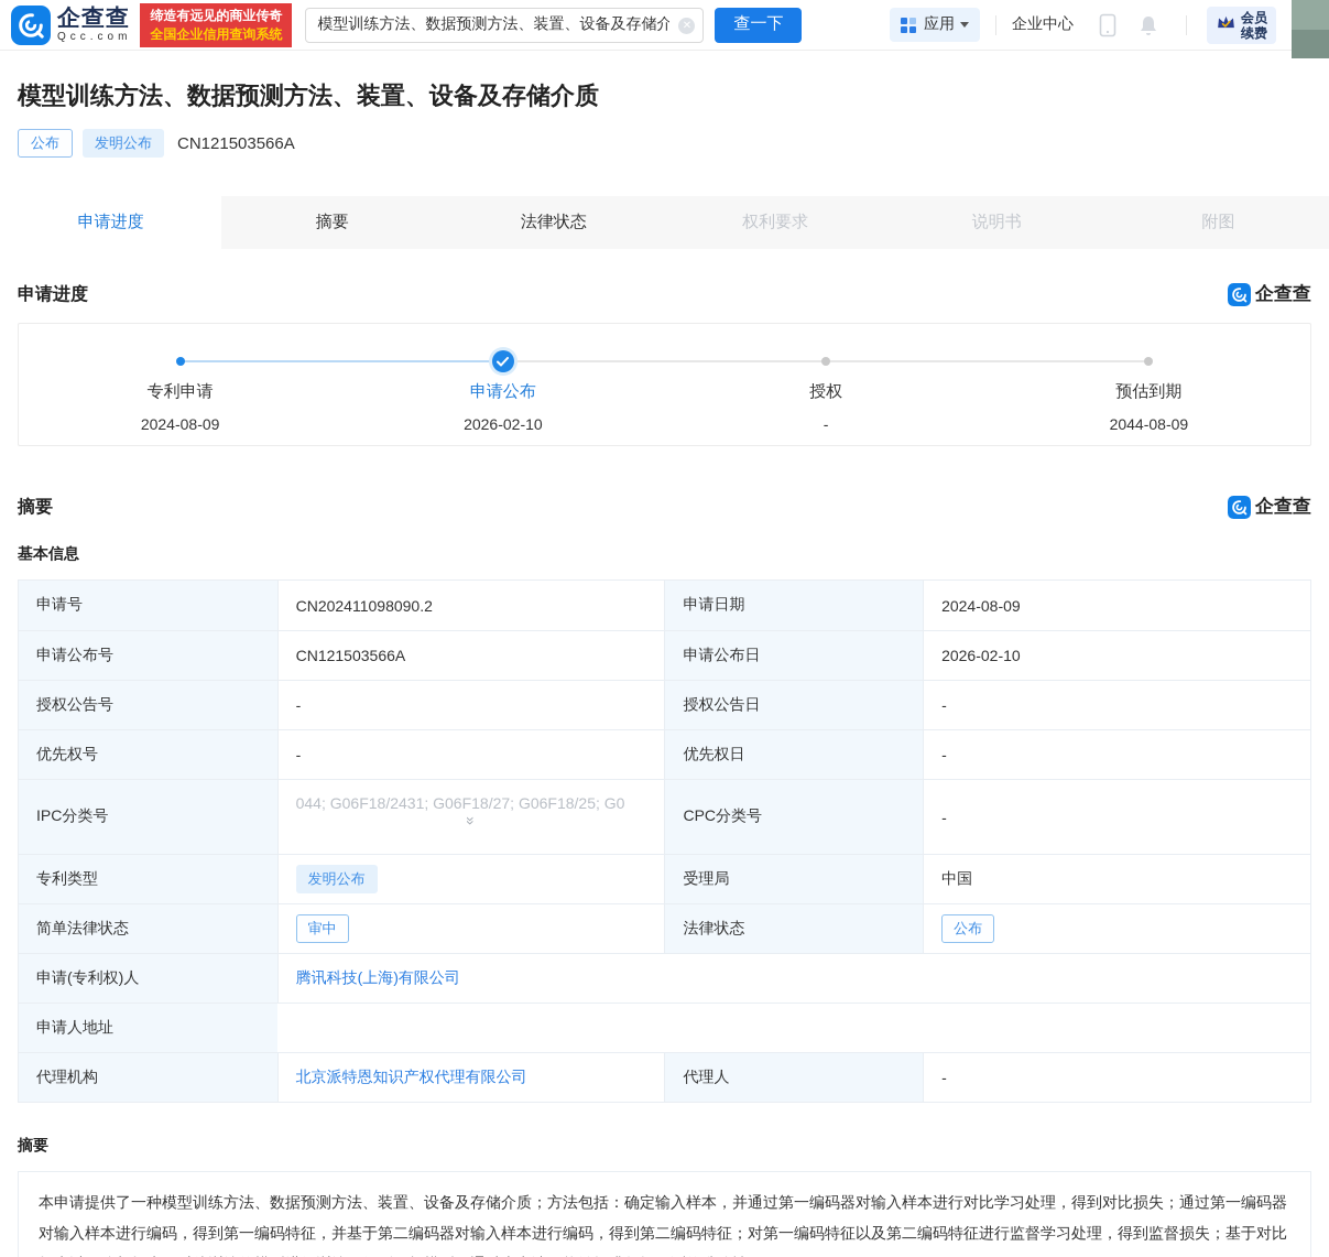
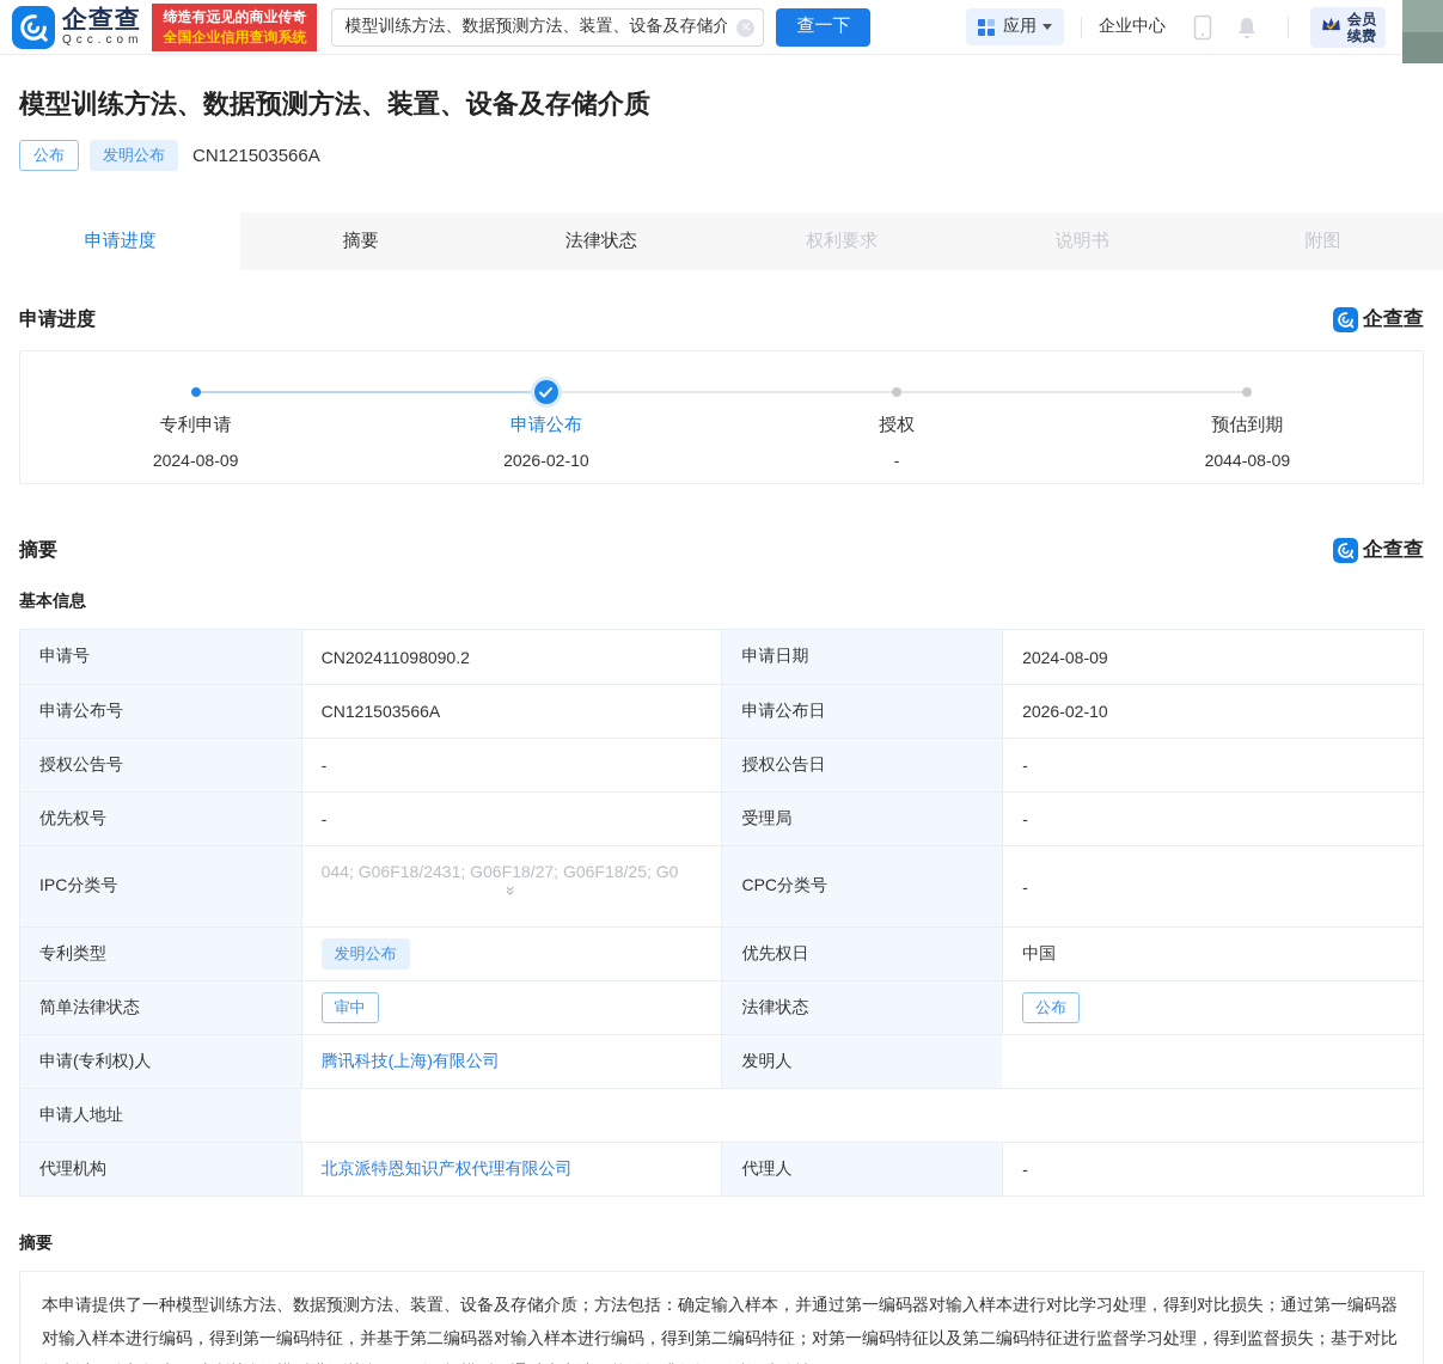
  企查查
  Qcc.com
  缔造有远见的商业传奇
  全国企业信用查询系统
  模型训练方法、数据预测方法、装置、设备及存储介
  ✕
  查一下
  应用
  企业中心
  会员
  续费
  模型训练方法、数据预测方法、装置、设备及存储介质
  公布
  发明公布
  CN121503566A
  申请进度
  摘要
  法律状态
  权利要求
  说明书
  附图
  申请进度
  企查查
  专利申请
  2024-08-09
  申请公布
  2026-02-10
  授权
  -
  预估到期
  2044-08-09
  摘要
  企查查
  基本信息
  申请号
  CN202411098090.2
  申请日期
  2024-08-09
  申请公布号
  CN121503566A
  申请公布日
  2026-02-10
  授权公告号
  -
  授权公告日
  -
  优先权号
  -
- 优先权日
+ 受理局
  -
  IPC分类号
  044; G06F18/2431; G06F18/27; G06F18/25; G0
  CPC分类号
  -
  专利类型
  发明公布
- 受理局
+ 优先权日
  中国
  简单法律状态
  审中
  法律状态
  公布
  申请(专利权)人
  腾讯科技(上海)有限公司
+ 发明人
  申请人地址
  代理机构
  北京派特恩知识产权代理有限公司
  代理人
  -
  摘要
  本申请提供了一种模型训练方法、数据预测方法、装置、设备及存储介质；方法包括：确定输入样本，并通过第一编码器对输入样本进行对比学习处理，得到对比损失；通过第一编码器对输入样本进行编码，得到第一编码特征，并基于第二编码器对输入样本进行编码，得到第二编码特征；对第一编码特征以及第二编码特征进行监督学习处理，得到监督损失；基于对比
